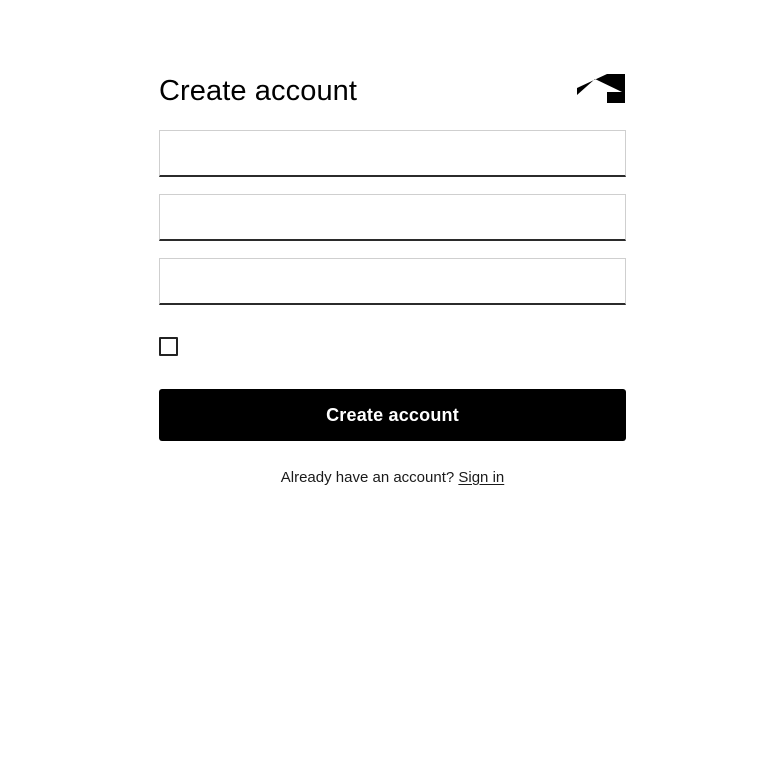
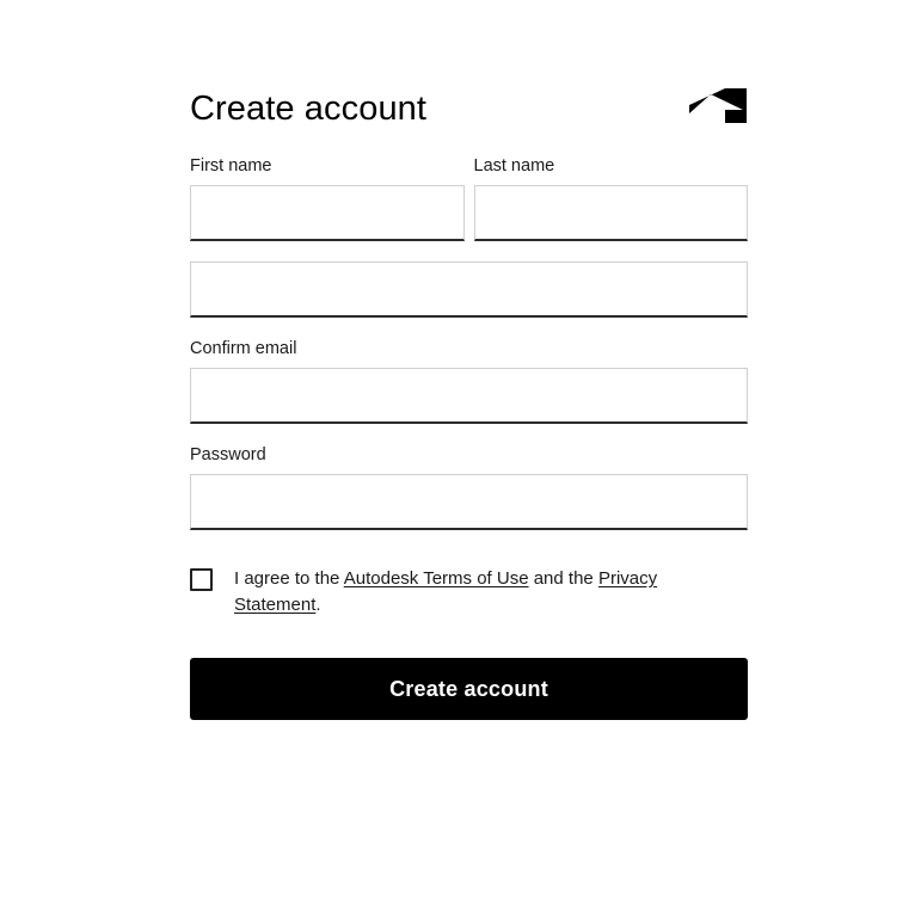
  Create account
+ First name
+ Last name
+ Confirm email
+ Password
+ I agree to the Autodesk Terms of Use and the Privacy Statement.
  Create account
- Already have an account? Sign in
